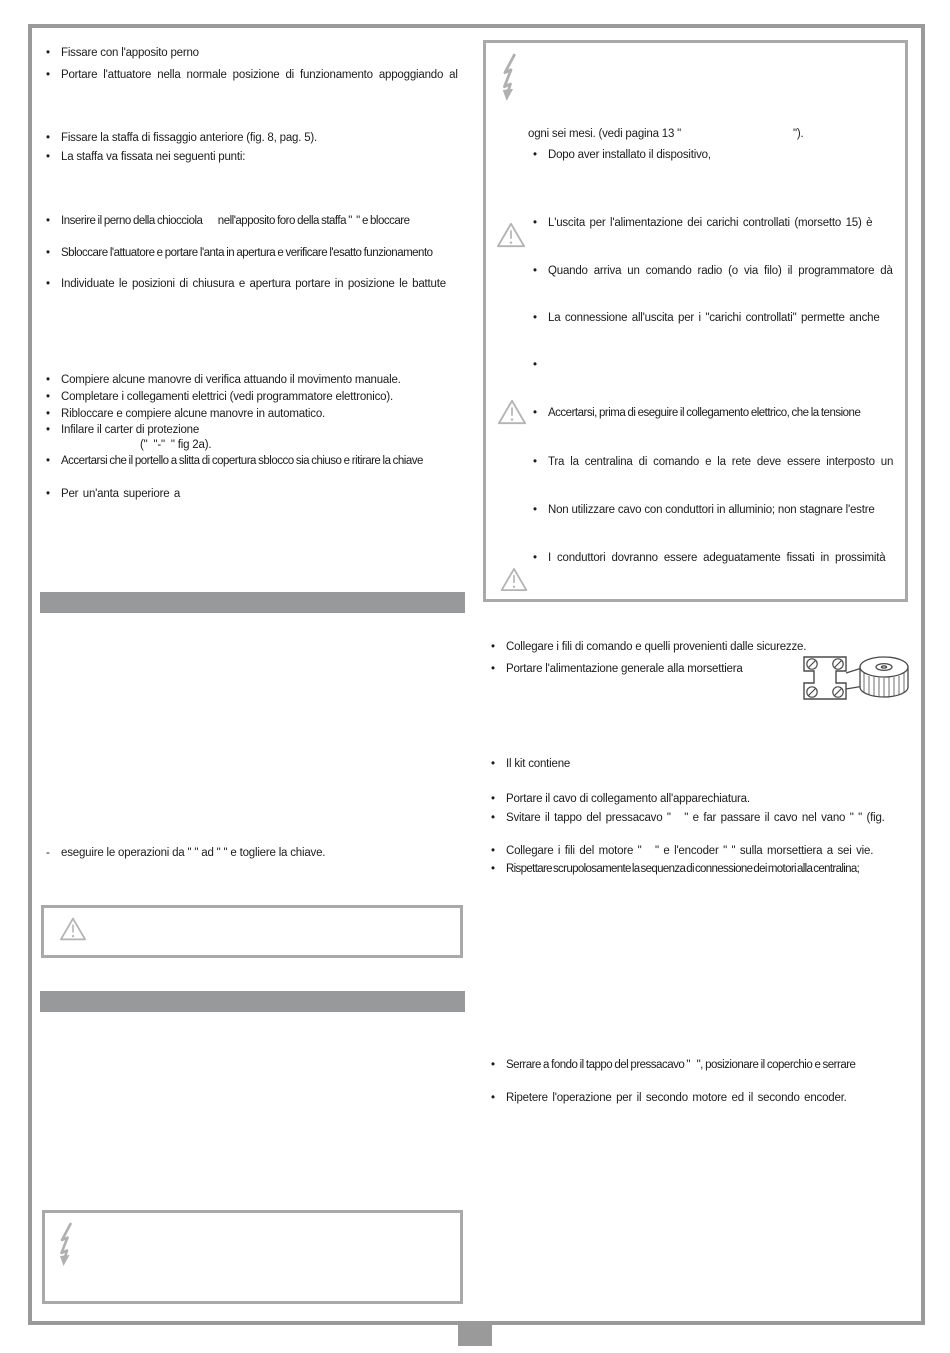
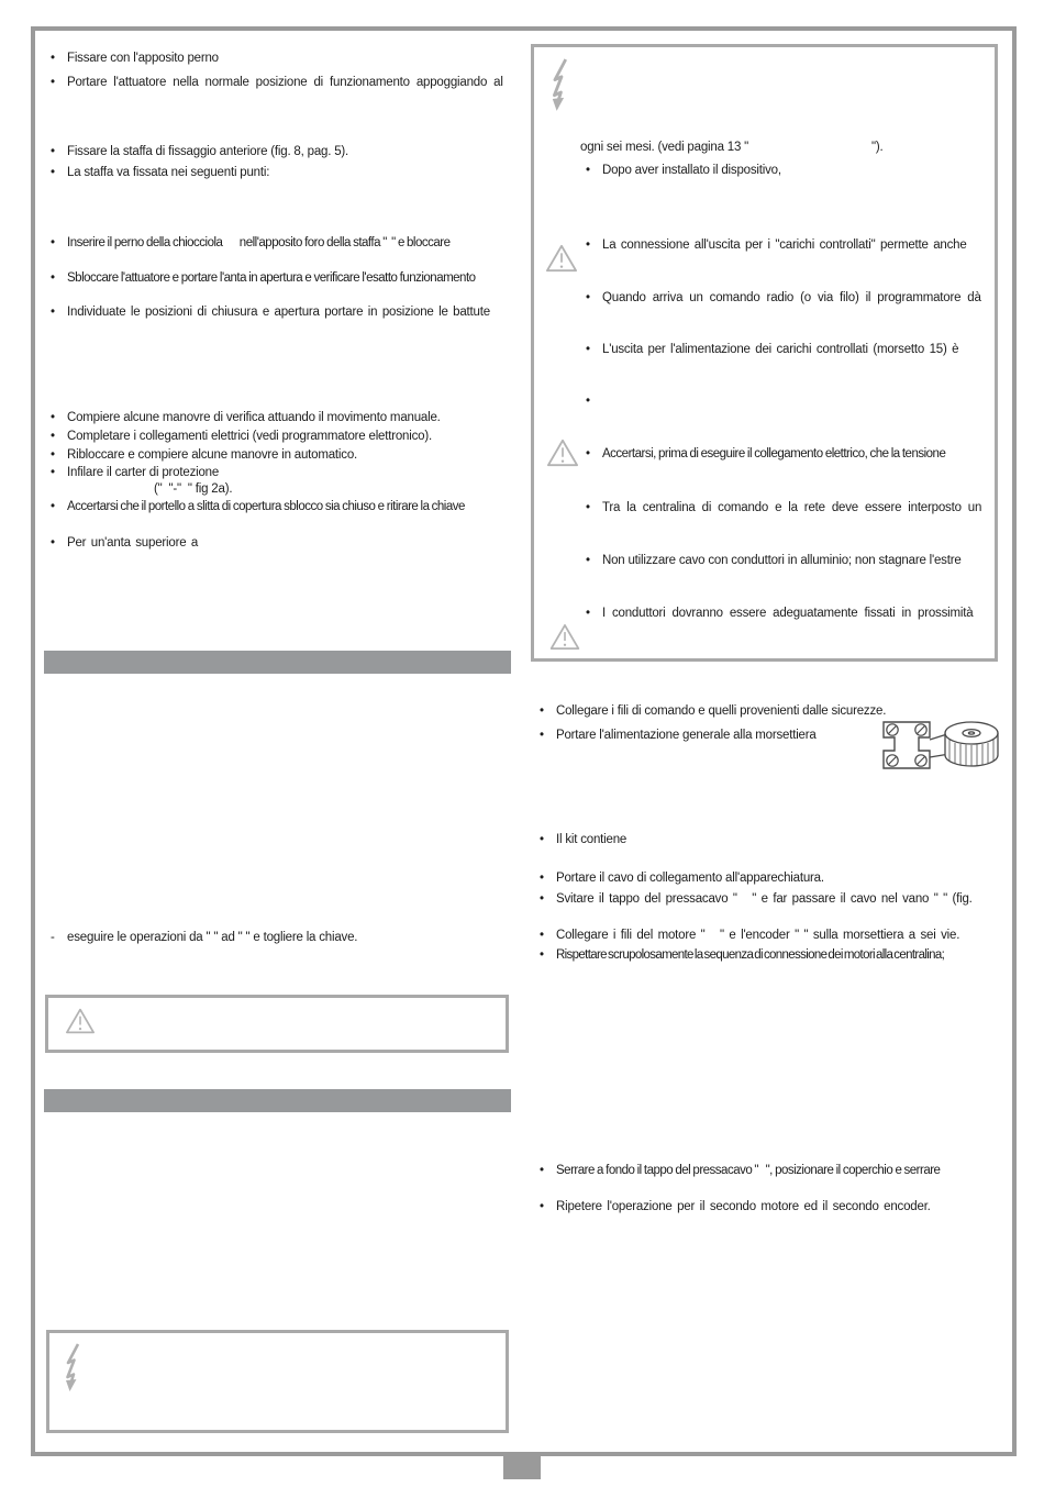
  Fissare con l'apposito perno
  Portare l'attuatore nella normale posizione di funzionamento appoggiando al
  Fissare la staffa di fissaggio anteriore (fig. 8, pag. 5).
  La staffa va fissata nei seguenti punti:
  Inserire il perno della chiocciola nell'apposito foro della staffa " " e bloccare
  Sbloccare l'attuatore e portare l'anta in apertura e verificare l'esatto funzionamento
  Individuate le posizioni di chiusura e apertura portare in posizione le battute
  Compiere alcune manovre di verifica attuando il movimento manuale.
  Completare i collegamenti elettrici (vedi programmatore elettronico).
  Ribloccare e compiere alcune manovre in automatico.
  Infilare il carter di protezione
  (" "-" " fig 2a).
  Accertarsi che il portello a slitta di copertura sblocco sia chiuso e ritirare la chiave
  Per un'anta superiore a
  eseguire le operazioni da " " ad " " e togliere la chiave.
  ogni sei mesi. (vedi pagina 13 " ").
  Dopo aver installato il dispositivo,
- L'uscita per l'alimentazione dei carichi controllati (morsetto 15) è
+ La connessione all'uscita per i "carichi controllati" permette anche
  Quando arriva un comando radio (o via filo) il programmatore dà
- La connessione all'uscita per i "carichi controllati" permette anche
+ L'uscita per l'alimentazione dei carichi controllati (morsetto 15) è
  Accertarsi, prima di eseguire il collegamento elettrico, che la tensione
  Tra la centralina di comando e la rete deve essere interposto un
  Non utilizzare cavo con conduttori in alluminio; non stagnare l'estre
  I conduttori dovranno essere adeguatamente fissati in prossimità
  Collegare i fili di comando e quelli provenienti dalle sicurezze.
  Portare l'alimentazione generale alla morsettiera
  Il kit contiene
  Portare il cavo di collegamento all'apparechiatura.
  Svitare il tappo del pressacavo " " e far passare il cavo nel vano " " (fig.
  Collegare i fili del motore " " e l'encoder " " sulla morsettiera a sei vie.
  Rispettare scrupolosamente la sequenza di connessione dei motori alla centralina;
  Serrare a fondo il tappo del pressacavo " ", posizionare il coperchio e serrare
  Ripetere l'operazione per il secondo motore ed il secondo encoder.
